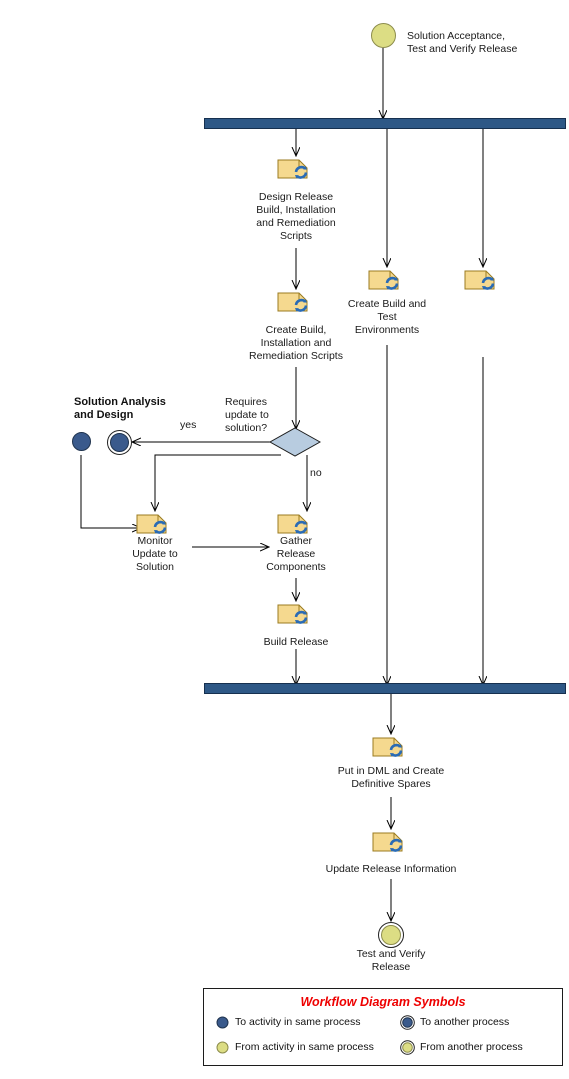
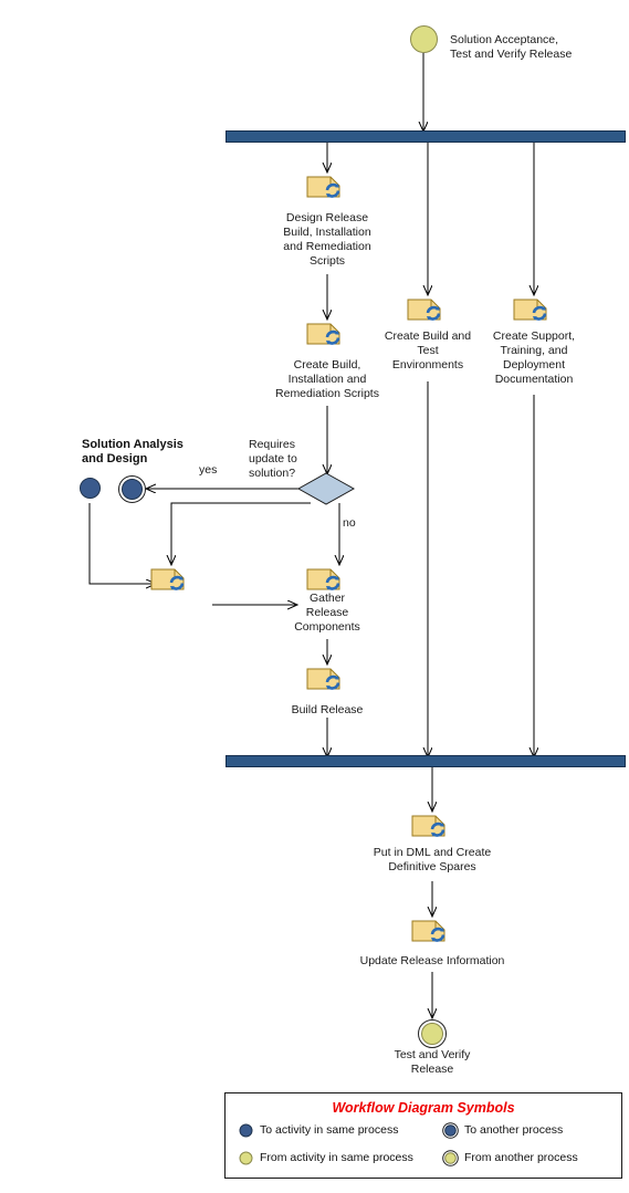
  Solution Acceptance,
  Test and Verify Release
  Design Release
  Build, Installation
  and Remediation
  Scripts
  Create Build,
  Installation and
  Remediation Scripts
  Create Build and
  Test
  Environments
+ Create Support,
+ Training, and
+ Deployment
+ Documentation
  Solution Analysis
  and Design
  Requires
  update to
  solution?
  yes
  no
- Monitor
- Update to
- Solution
  Gather
  Release
  Components
  Build Release
  Put in DML and Create
  Definitive Spares
  Update Release Information
  Test and Verify
  Release
  Workflow Diagram Symbols
  To activity in same process
  To another process
  From activity in same process
  From another process
